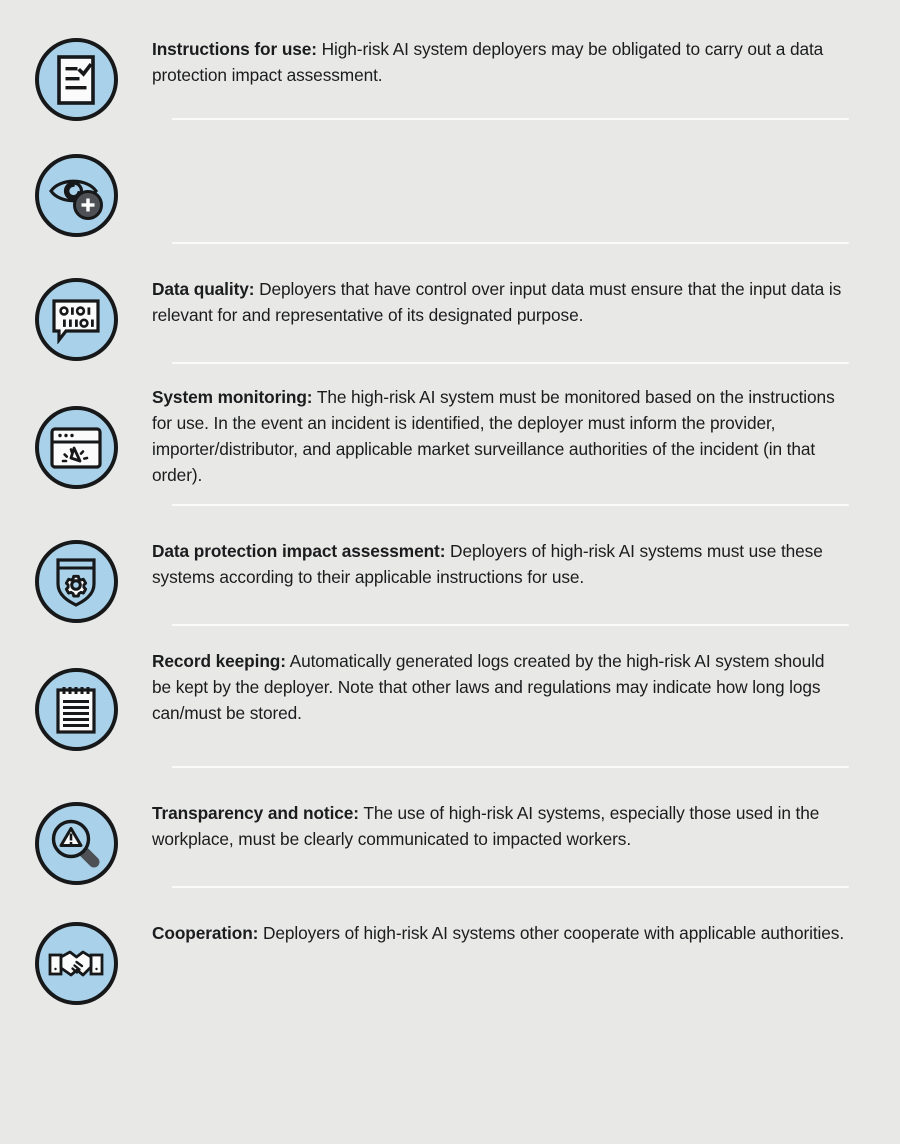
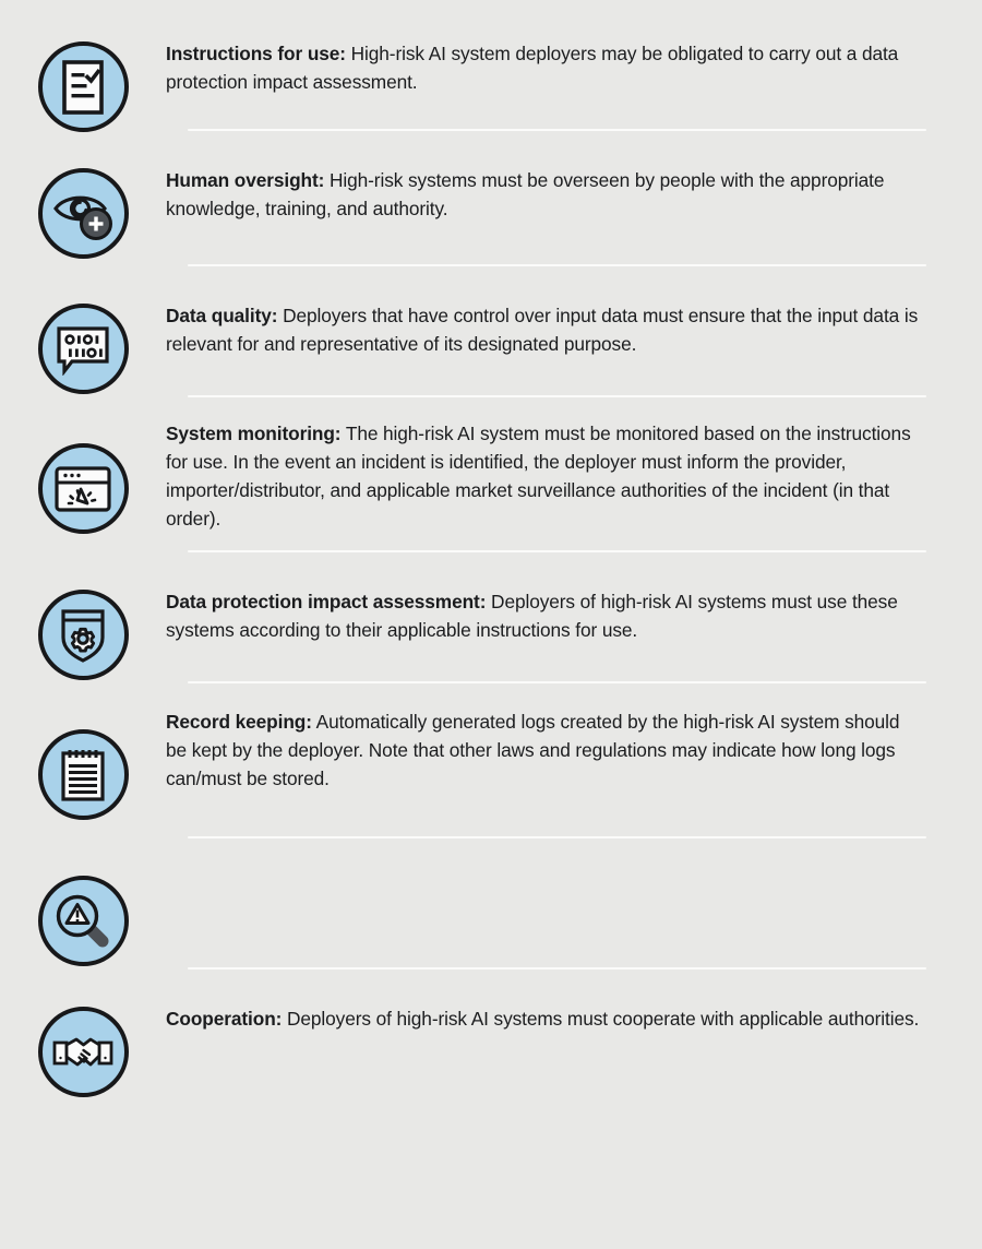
  Instructions for use: High-risk AI system deployers may be obligated to carry out a data protection impact assessment.
+ Human oversight: High-risk systems must be overseen by people with the appropriate knowledge, training, and authority.
  Data quality: Deployers that have control over input data must ensure that the input data is relevant for and representative of its designated purpose.
  System monitoring: The high-risk AI system must be monitored based on the instructions for use. In the event an incident is identified, the deployer must inform the provider, importer/distributor, and applicable market surveillance authorities of the incident (in that order).
  Data protection impact assessment: Deployers of high-risk AI systems must use these systems according to their applicable instructions for use.
  Record keeping: Automatically generated logs created by the high-risk AI system should be kept by the deployer. Note that other laws and regulations may indicate how long logs can/must be stored.
- Transparency and notice: The use of high-risk AI systems, especially those used in the workplace, must be clearly communicated to impacted workers.
- Cooperation: Deployers of high-risk AI systems other cooperate with applicable authorities.
+ Cooperation: Deployers of high-risk AI systems must cooperate with applicable authorities.
